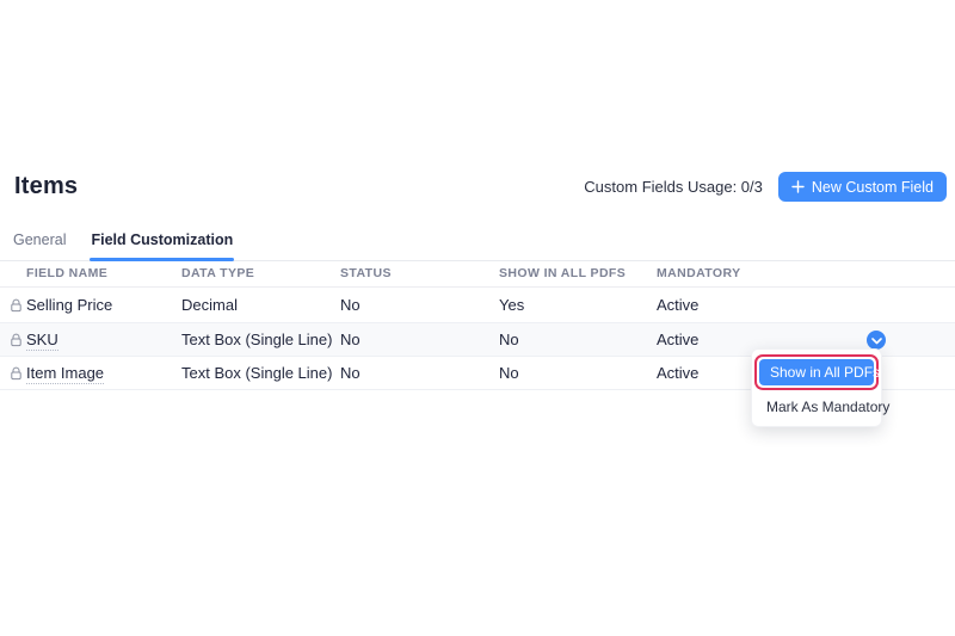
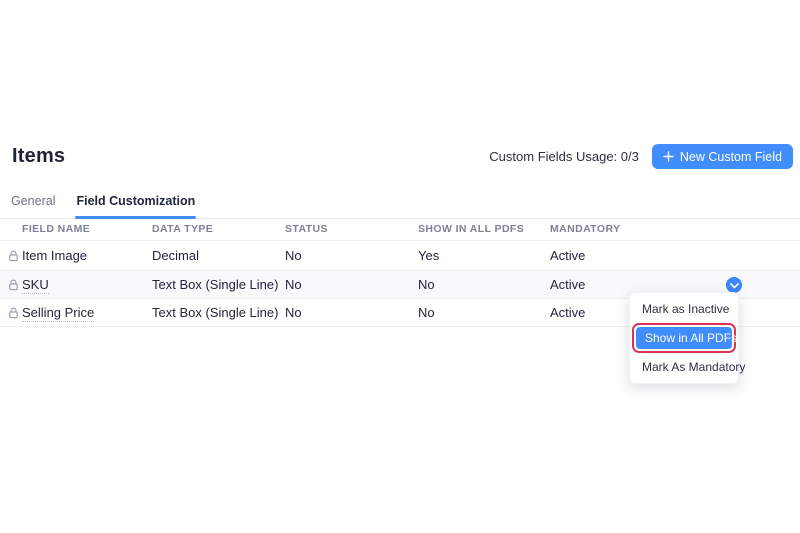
  Items
  Custom Fields Usage: 0/3
  New Custom Field
  General
  Field Customization
  FIELD NAME
  DATA TYPE
  STATUS
  SHOW IN ALL PDFS
  MANDATORY
- Selling Price
+ Item Image
  Decimal
  No
  Yes
  Active
  SKU
  Text Box (Single Line)
  No
  No
  Active
- Item Image
+ Selling Price
  Text Box (Single Line)
  No
  No
  Active
+ Mark as Inactive
  Show in All PDFs
  Mark As Mandatory
